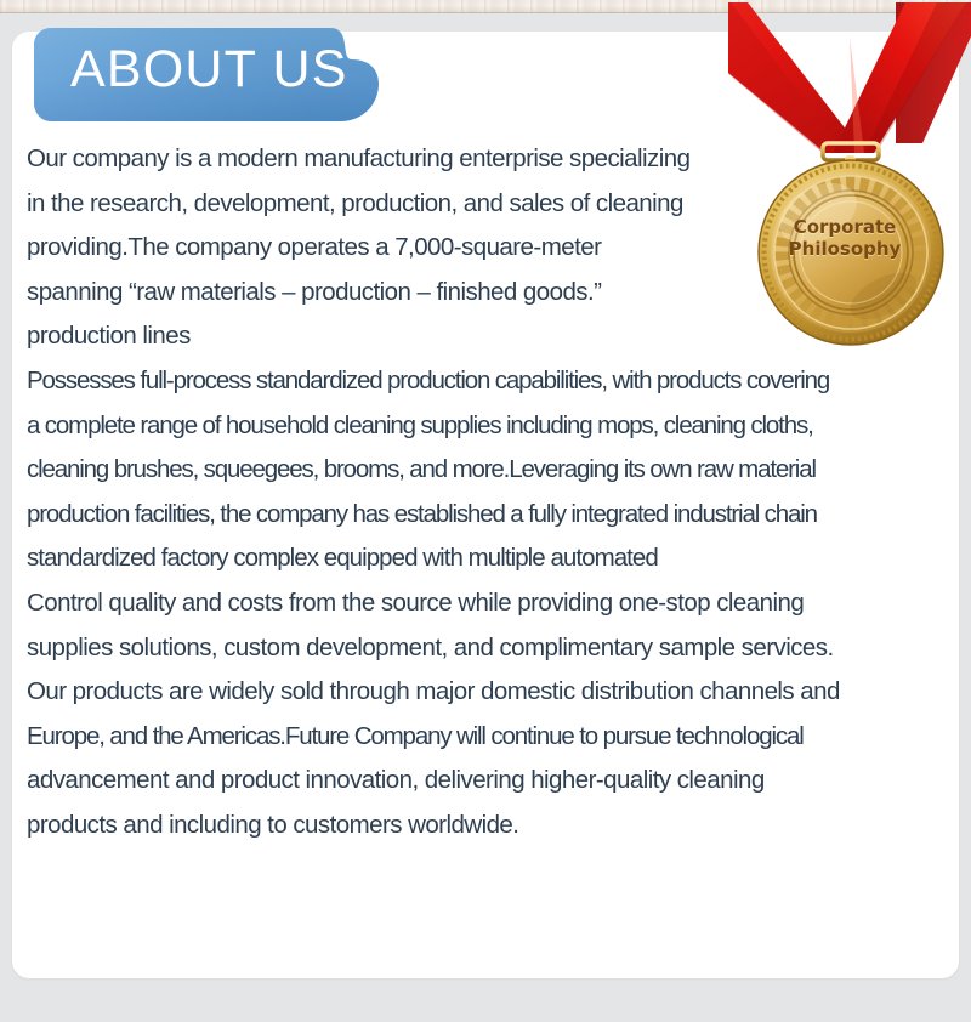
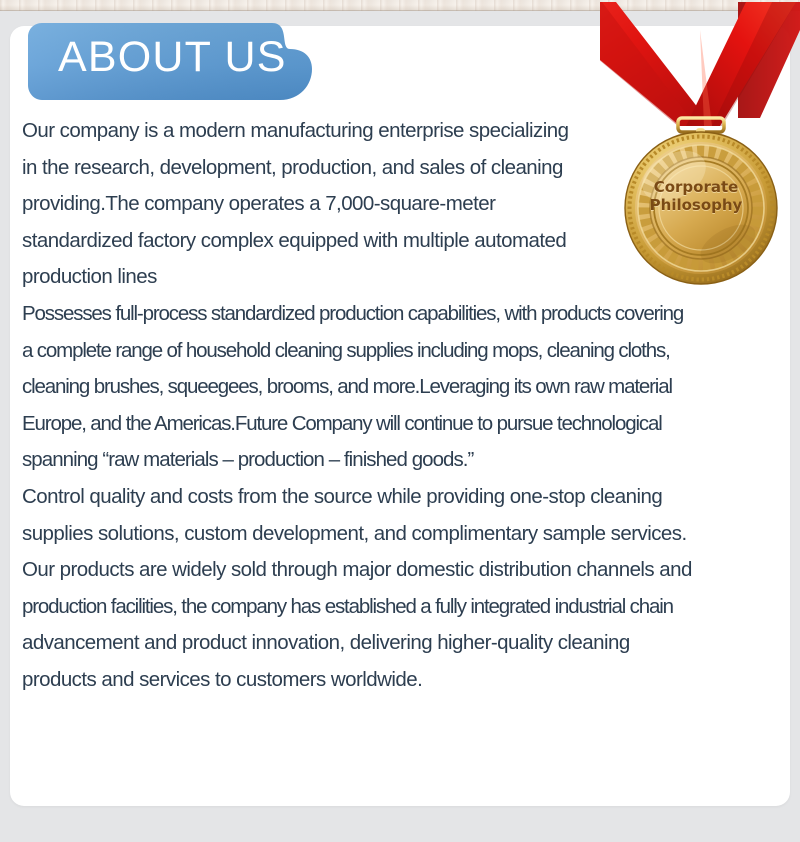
  ABOUT US
  Corporate
  Philosophy
  Our company is a modern manufacturing enterprise specializing
  in the research, development, production, and sales of cleaning
  providing.The company operates a 7,000-square-meter
- spanning “raw materials – production – finished goods.”
+ standardized factory complex equipped with multiple automated
  production lines
  Possesses full-process standardized production capabilities, with products covering
  a complete range of household cleaning supplies including mops, cleaning cloths,
  cleaning brushes, squeegees, brooms, and more.Leveraging its own raw material
- production facilities, the company has established a fully integrated industrial chain
+ Europe, and the Americas.Future Company will continue to pursue technological
- standardized factory complex equipped with multiple automated
+ spanning “raw materials – production – finished goods.”
  Control quality and costs from the source while providing one-stop cleaning
  supplies solutions, custom development, and complimentary sample services.
  Our products are widely sold through major domestic distribution channels and
- Europe, and the Americas.Future Company will continue to pursue technological
+ production facilities, the company has established a fully integrated industrial chain
  advancement and product innovation, delivering higher-quality cleaning
- products and including to customers worldwide.
+ products and services to customers worldwide.
